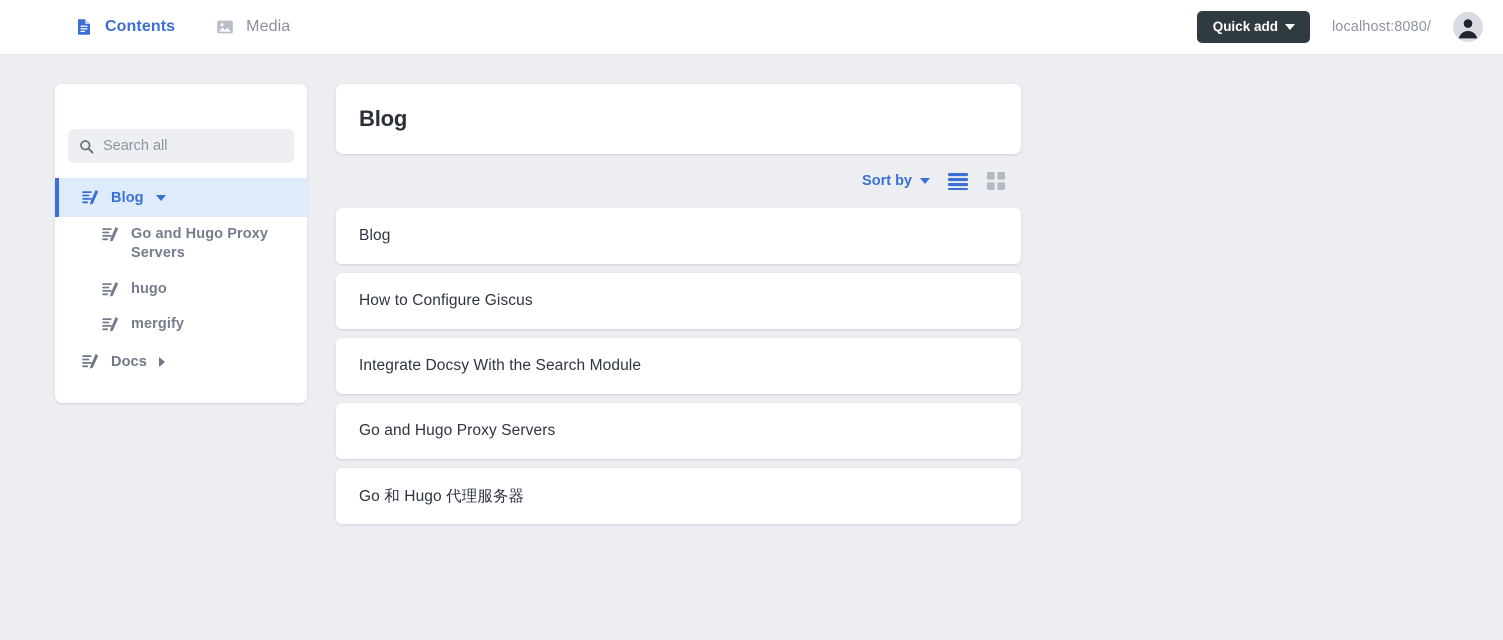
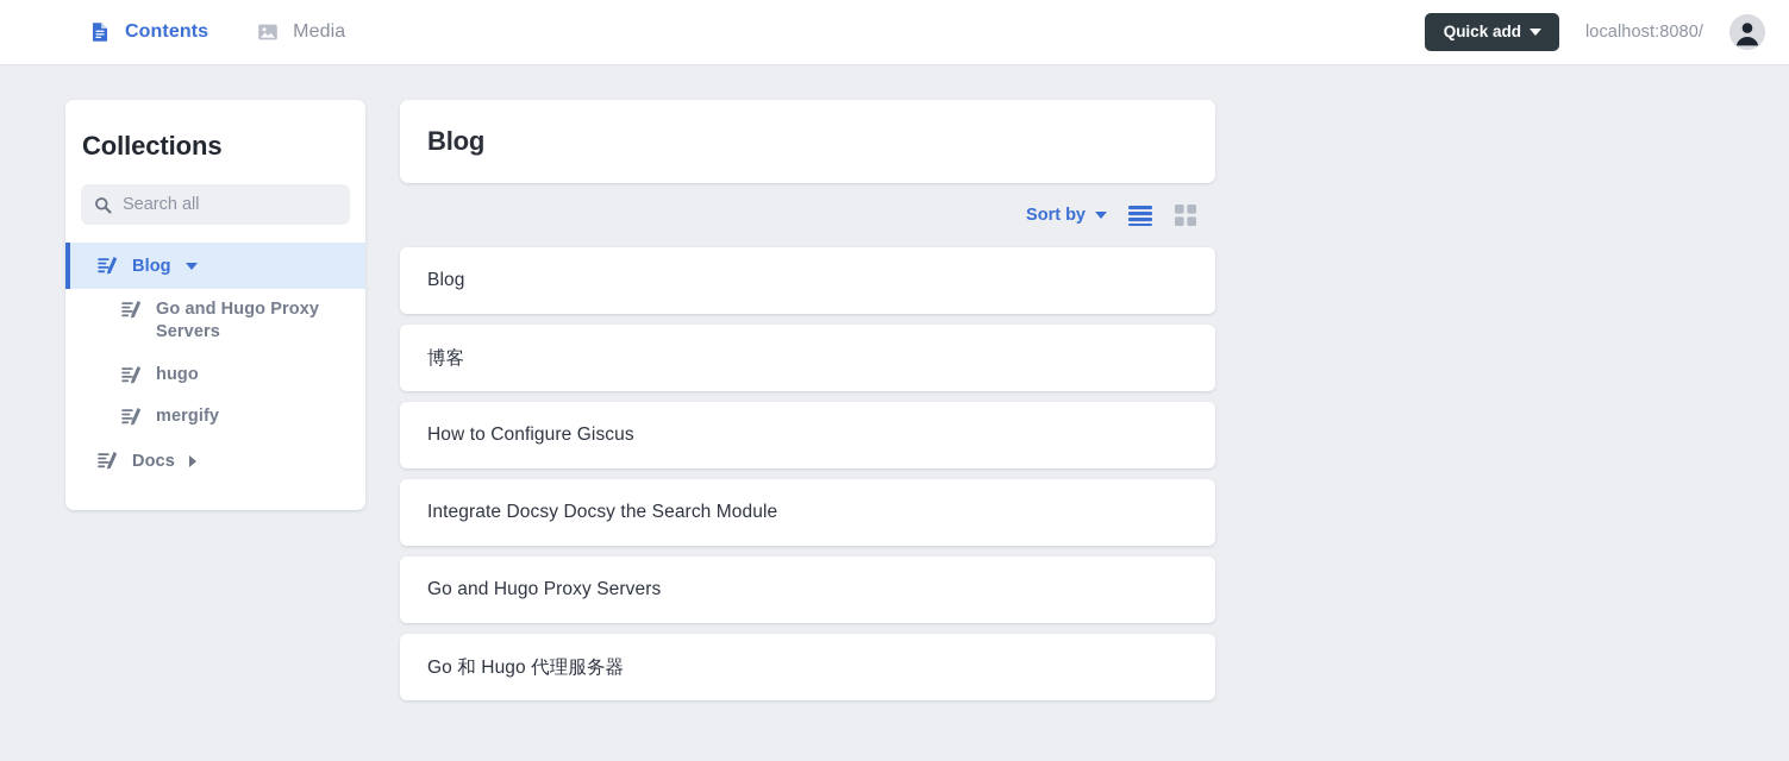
  Contents
  Media
  Quick add
  localhost:8080/
+ Collections
  Search all
  Blog
  Go and Hugo Proxy Servers
  hugo
  mergify
  Docs
  Blog
  Sort by
  Blog
+ 博客
  How to Configure Giscus
- Integrate Docsy With the Search Module
+ Integrate Docsy Docsy the Search Module
  Go and Hugo Proxy Servers
  Go 和 Hugo 代理服务器
